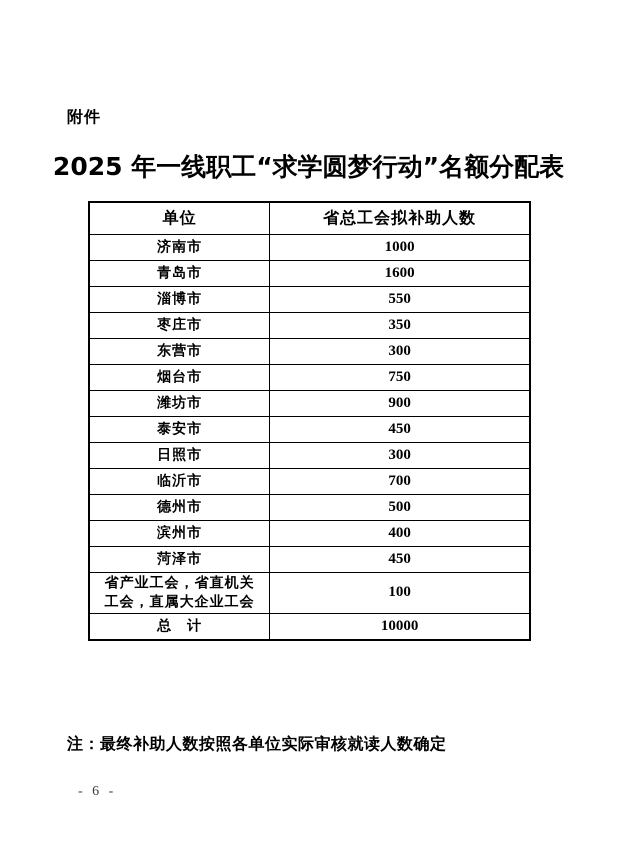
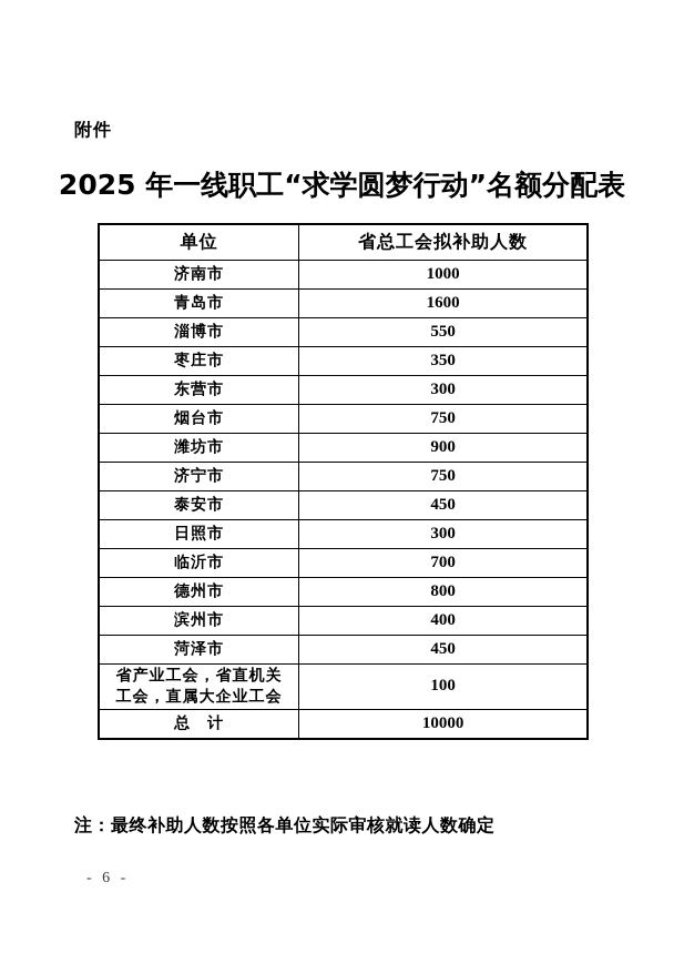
  附件
  2025 年一线职工“求学圆梦行动”名额分配表
  单位	省总工会拟补助人数
  济南市	1000
  青岛市	1600
  淄博市	550
  枣庄市	350
  东营市	300
  烟台市	750
  潍坊市	900
+ 济宁市	750
  泰安市	450
  日照市	300
  临沂市	700
- 德州市	500
+ 德州市	800
  滨州市	400
  菏泽市	450
  省产业工会，省直机关工会，直属大企业工会	100
  总 计	10000
  注：最终补助人数按照各单位实际审核就读人数确定
  - 6 -
